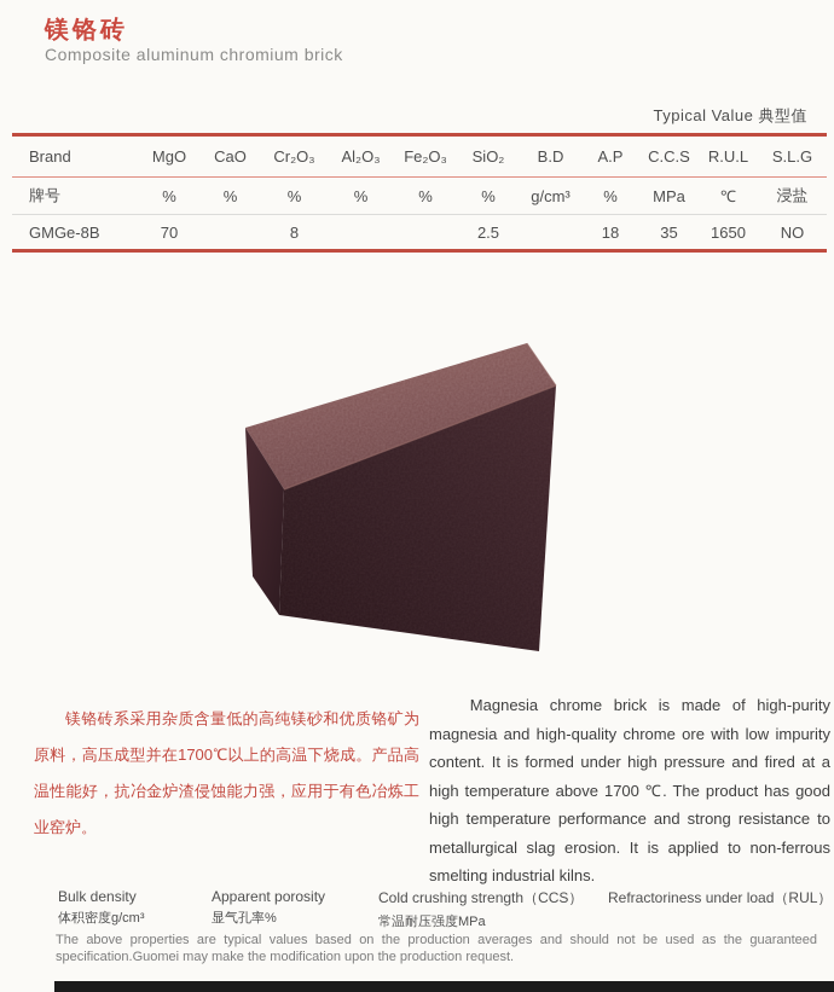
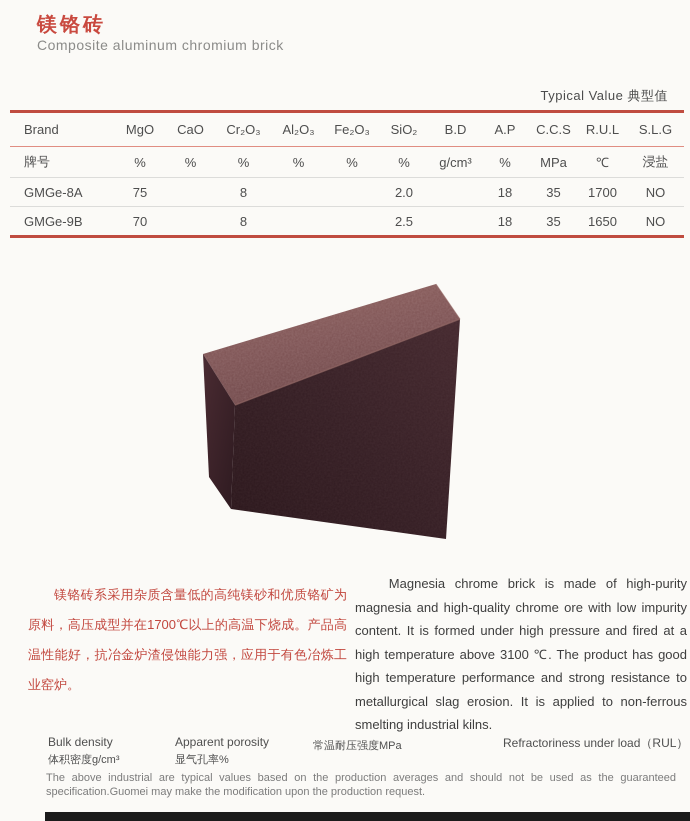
  镁铬砖
  Composite aluminum chromium brick
  Typical Value 典型值
  Brand	MgO	CaO	Cr₂O₃	Al₂O₃	Fe₂O₃	SiO₂	B.D	A.P	C.C.S	R.U.L	S.L.G
  牌号	%	%	%	%	%	%	g/cm³	%	MPa	℃	浸盐
+ GMGe-8A	75		8			2.0		18	35	1700	NO
- GMGe-8B	70		8			2.5		18	35	1650	NO
+ GMGe-9B	70		8			2.5		18	35	1650	NO
  镁铬砖系采用杂质含量低的高纯镁砂和优质铬矿为原料，高压成型并在1700℃以上的高温下烧成。产品高温性能好，抗冶金炉渣侵蚀能力强，应用于有色冶炼工业窑炉。
- Magnesia chrome brick is made of high-purity magnesia and high-quality chrome ore with low impurity content. It is formed under high pressure and fired at a high temperature above 1700 ℃. The product has good high temperature performance and strong resistance to metallurgical slag erosion. It is applied to non-ferrous smelting industrial kilns.
+ Magnesia chrome brick is made of high-purity magnesia and high-quality chrome ore with low impurity content. It is formed under high pressure and fired at a high temperature above 3100 ℃. The product has good high temperature performance and strong resistance to metallurgical slag erosion. It is applied to non-ferrous smelting industrial kilns.
  Bulk density
  体积密度g/cm³
  Apparent porosity
  显气孔率%
- Cold crushing strength（CCS）
  常温耐压强度MPa
  Refractoriness under load（RUL）
- The above properties are typical values based on the production averages and should not be used as the guaranteed specification.Guomei may make the modification upon the production request.
+ The above industrial are typical values based on the production averages and should not be used as the guaranteed specification.Guomei may make the modification upon the production request.
